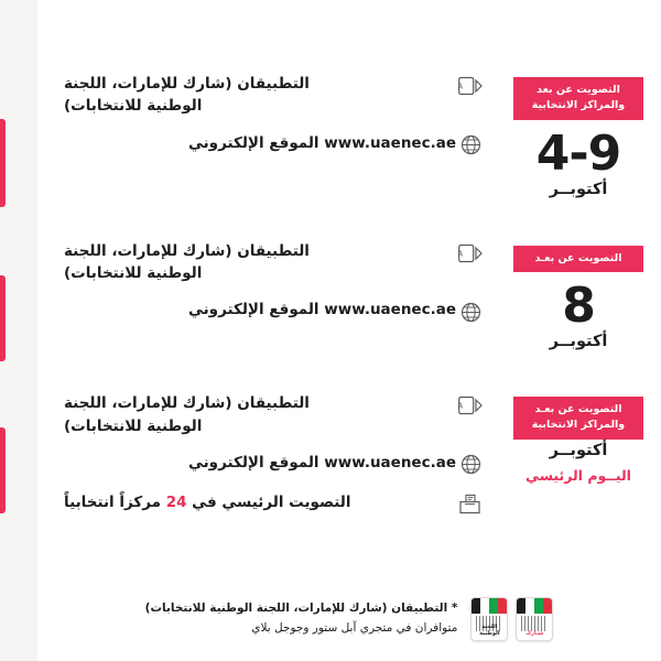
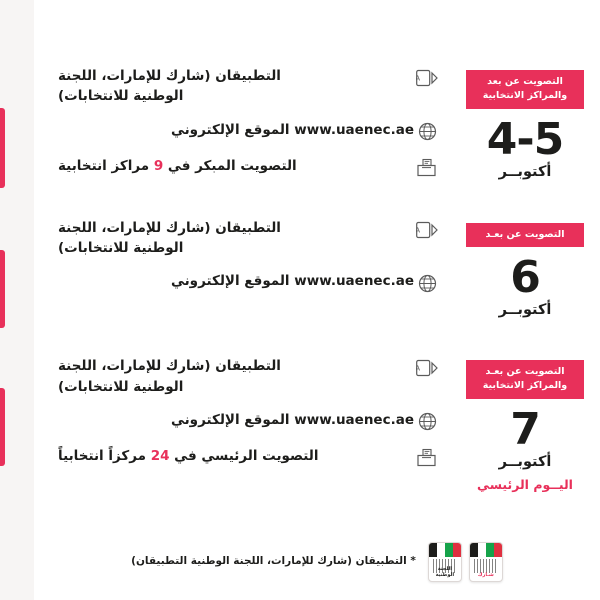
  التصويت عن بعد
  والمراكز الانتخابية
- 4-9
+ 4-5
  أكتوبــر
  A
  التطبيقان (شارك للإمارات، اللجنة
  الوطنية للانتخابات)
  الموقع الإلكتروني www.uaenec.ae
+ التصويت المبكر في 9 مراكز انتخابية
  التصويت عن بعـد
- 8
+ 6
  أكتوبــر
  A
  التطبيقان (شارك للإمارات، اللجنة
  الوطنية للانتخابات)
  الموقع الإلكتروني www.uaenec.ae
  التصويت عن بعـد
  والمراكز الانتخابية
+ 7
  أكتوبــر
  اليــوم الرئيسي
  A
  التطبيقان (شارك للإمارات، اللجنة
  الوطنية للانتخابات)
  الموقع الإلكتروني www.uaenec.ae
  التصويت الرئيسي في 24 مركزاً انتخابياً
- * التطبيقان (شارك للإمارات، اللجنة الوطنية للانتخابات)
+ * التطبيقان (شارك للإمارات، اللجنة الوطنية التطبيقان)
- متوافران في متجري آبل ستور وجوجل بلاي
